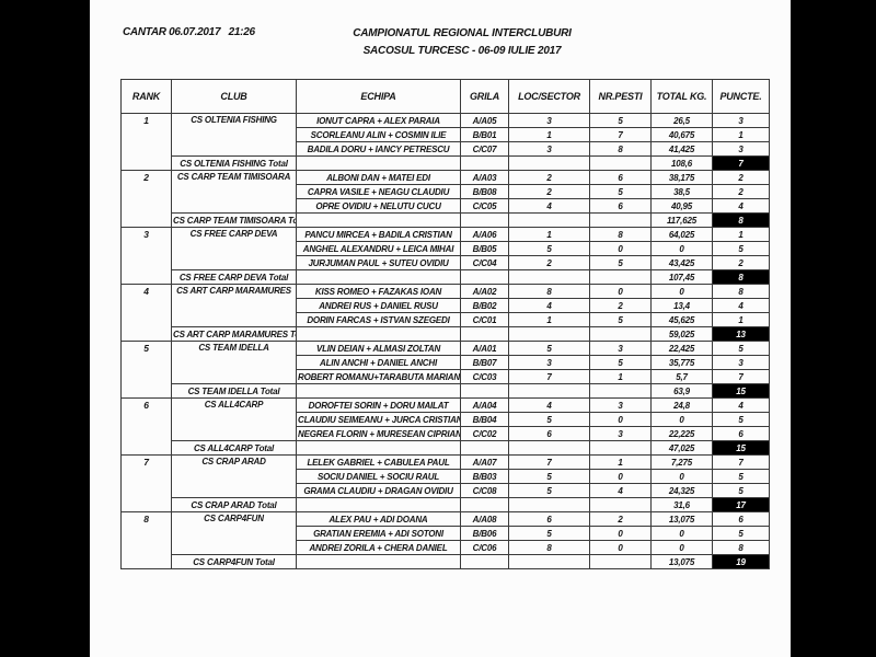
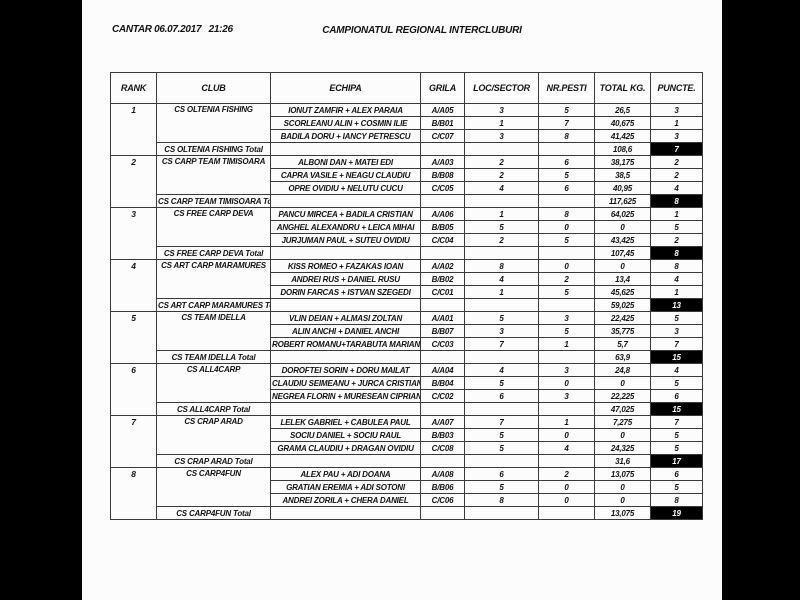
  CANTAR 06.07.2017 21:26
  CAMPIONATUL REGIONAL INTERCLUBURI
- SACOSUL TURCESC - 06-09 IULIE 2017
  RANK	CLUB	ECHIPA	GRILA	LOC/SECTOR	NR.PESTI	TOTAL KG.	PUNCTE.
- 1	CS OLTENIA FISHING	IONUT CAPRA + ALEX PARAIA	A/A05	3	5	26,5	3
+ 1	CS OLTENIA FISHING	IONUT ZAMFIR + ALEX PARAIA	A/A05	3	5	26,5	3
  SCORLEANU ALIN + COSMIN ILIE	B/B01	1	7	40,675	1
  BADILA DORU + IANCY PETRESCU	C/C07	3	8	41,425	3
  CS OLTENIA FISHING Total					108,6	7
  2	CS CARP TEAM TIMISOARA	ALBONI DAN + MATEI EDI	A/A03	2	6	38,175	2
  CAPRA VASILE + NEAGU CLAUDIU	B/B08	2	5	38,5	2
  OPRE OVIDIU + NELUTU CUCU	C/C05	4	6	40,95	4
  CS CARP TEAM TIMISOARA To					117,625	8
  3	CS FREE CARP DEVA	PANCU MIRCEA + BADILA CRISTIAN	A/A06	1	8	64,025	1
  ANGHEL ALEXANDRU + LEICA MIHAI	B/B05	5	0	0	5
  JURJUMAN PAUL + SUTEU OVIDIU	C/C04	2	5	43,425	2
  CS FREE CARP DEVA Total					107,45	8
  4	CS ART CARP MARAMURES	KISS ROMEO + FAZAKAS IOAN	A/A02	8	0	0	8
  ANDREI RUS + DANIEL RUSU	B/B02	4	2	13,4	4
  DORIN FARCAS + ISTVAN SZEGEDI	C/C01	1	5	45,625	1
  CS ART CARP MARAMURES T					59,025	13
  5	CS TEAM IDELLA	VLIN DEIAN + ALMASI ZOLTAN	A/A01	5	3	22,425	5
  ALIN ANCHI + DANIEL ANCHI	B/B07	3	5	35,775	3
  ROBERT ROMANU+TARABUTA MARIAN	C/C03	7	1	5,7	7
  CS TEAM IDELLA Total					63,9	15
  6	CS ALL4CARP	DOROFTEI SORIN + DORU MAILAT	A/A04	4	3	24,8	4
  CLAUDIU SEIMEANU + JURCA CRISTIAN	B/B04	5	0	0	5
  NEGREA FLORIN + MURESEAN CIPRIAN	C/C02	6	3	22,225	6
  CS ALL4CARP Total					47,025	15
  7	CS CRAP ARAD	LELEK GABRIEL + CABULEA PAUL	A/A07	7	1	7,275	7
  SOCIU DANIEL + SOCIU RAUL	B/B03	5	0	0	5
  GRAMA CLAUDIU + DRAGAN OVIDIU	C/C08	5	4	24,325	5
  CS CRAP ARAD Total					31,6	17
  8	CS CARP4FUN	ALEX PAU + ADI DOANA	A/A08	6	2	13,075	6
  GRATIAN EREMIA + ADI SOTONI	B/B06	5	0	0	5
  ANDREI ZORILA + CHERA DANIEL	C/C06	8	0	0	8
  CS CARP4FUN Total					13,075	19
